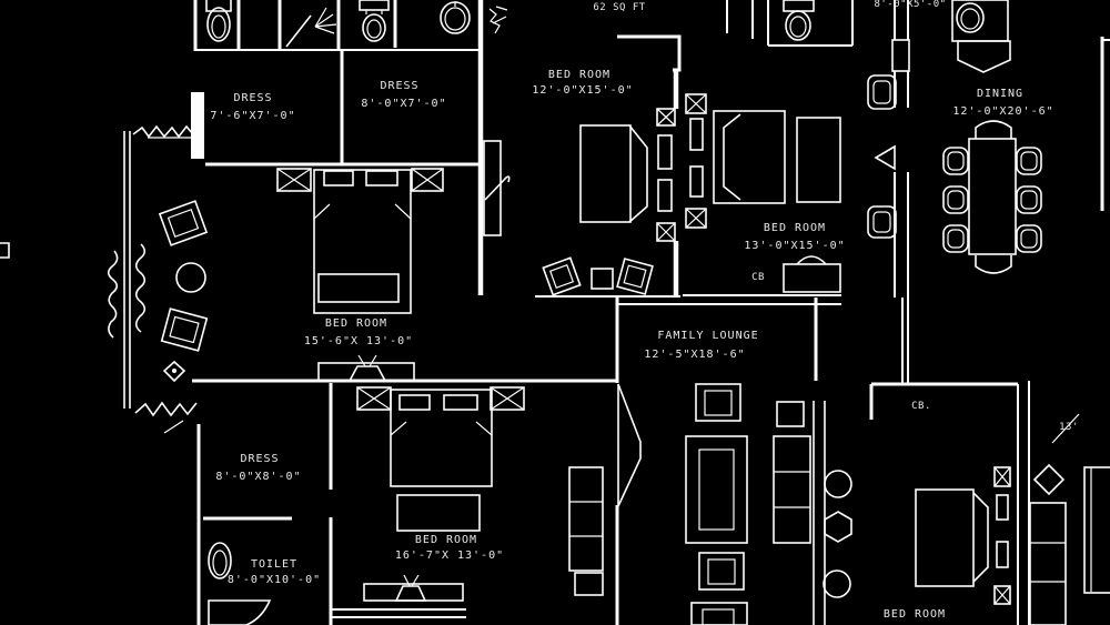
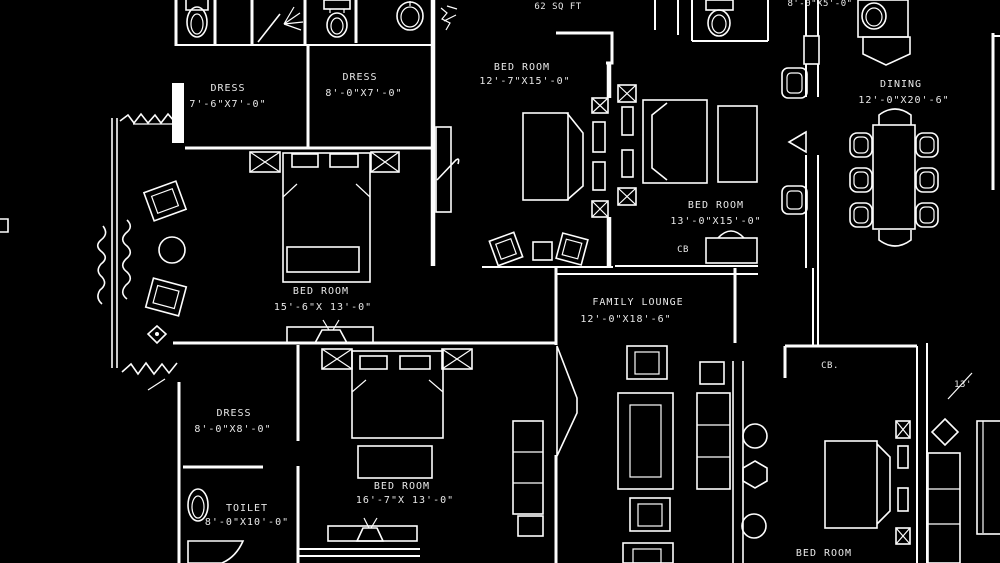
  DRESS
  7'-6"X7'-0"
  DRESS
  8'-0"X7'-0"
  BED ROOM
- 12'-0"X15'-0"
+ 12'-7"X15'-0"
  BED ROOM
  13'-0"X15'-0"
  DINING
  12'-0"X20'-6"
  BED ROOM
  15'-6"X 13'-0"
  FAMILY LOUNGE
- 12'-5"X18'-6"
+ 12'-0"X18'-6"
  DRESS
  8'-0"X8'-0"
  TOILET
  8'-0"X10'-0"
  BED ROOM
  16'-7"X 13'-0"
  BED ROOM
  62 SQ FT
  CB
  CB.
  8'-0"X5'-0"
  13'
